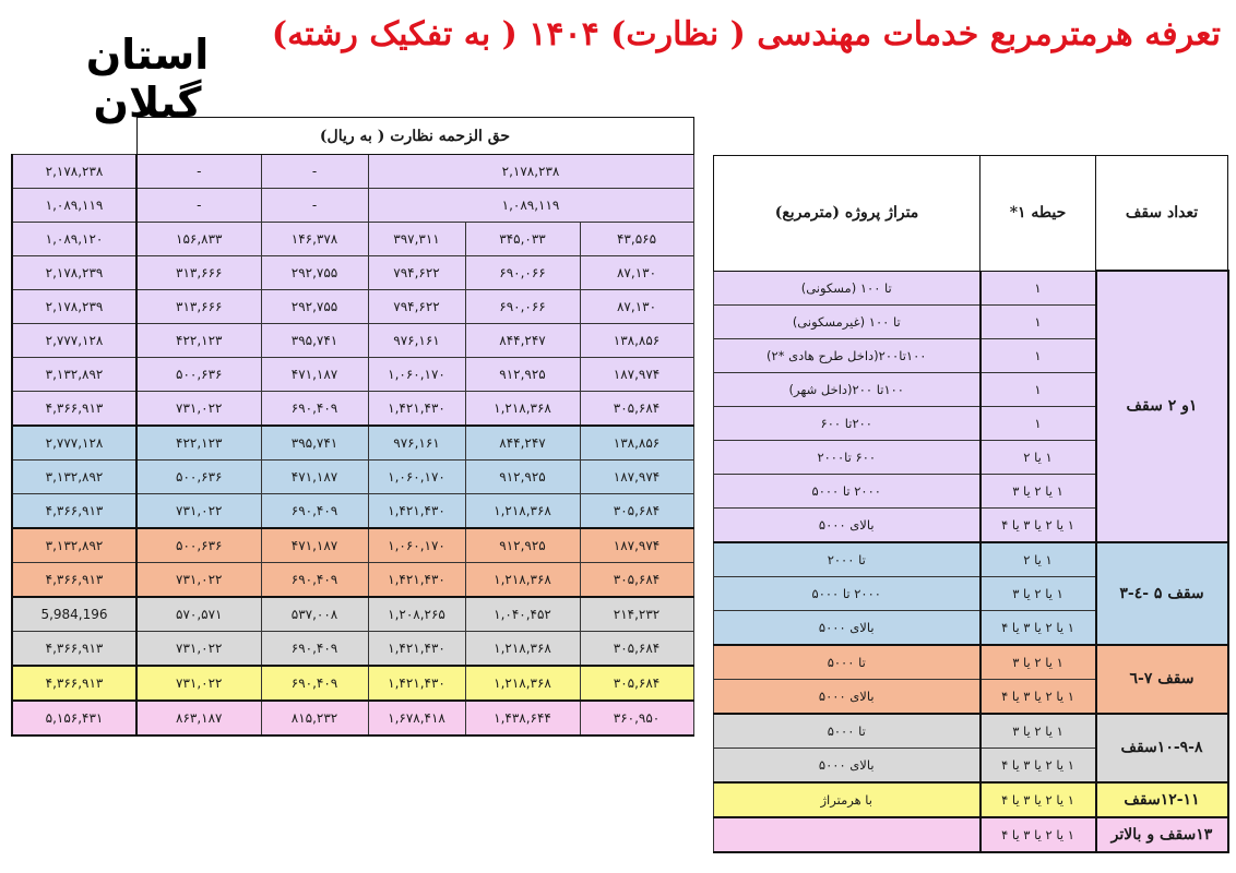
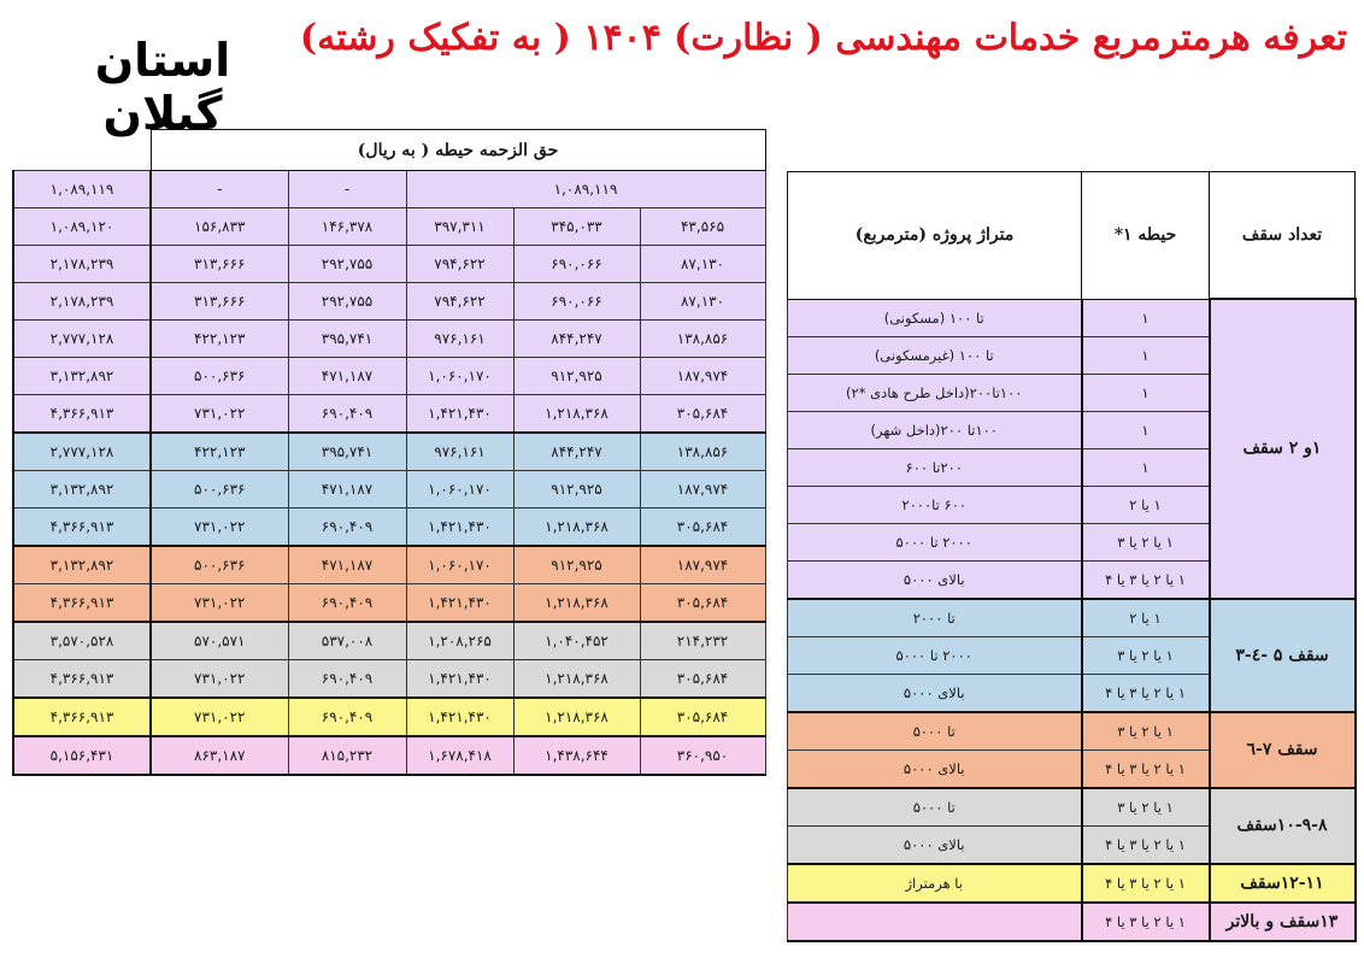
  تعرفه هرمترمربع خدمات مهندسی ( نظارت) ۱۴۰۴ ( به تفکیک رشته)
  استان گیلان
- 	حق الزحمه نظارت ( به ریال)
+ 	حق الزحمه حیطه ( به ریال)
- ۲,۱۷۸,۲۳۸	-	-	۲,۱۷۸,۲۳۸
  ۱,۰۸۹,۱۱۹	-	-	۱,۰۸۹,۱۱۹
  ۱,۰۸۹,۱۲۰	۱۵۶,۸۳۳	۱۴۶,۳۷۸	۳۹۷,۳۱۱	۳۴۵,۰۳۳	۴۳,۵۶۵
  ۲,۱۷۸,۲۳۹	۳۱۳,۶۶۶	۲۹۲,۷۵۵	۷۹۴,۶۲۲	۶۹۰,۰۶۶	۸۷,۱۳۰
  ۲,۱۷۸,۲۳۹	۳۱۳,۶۶۶	۲۹۲,۷۵۵	۷۹۴,۶۲۲	۶۹۰,۰۶۶	۸۷,۱۳۰
  ۲,۷۷۷,۱۲۸	۴۲۲,۱۲۳	۳۹۵,۷۴۱	۹۷۶,۱۶۱	۸۴۴,۲۴۷	۱۳۸,۸۵۶
  ۳,۱۳۲,۸۹۲	۵۰۰,۶۳۶	۴۷۱,۱۸۷	۱,۰۶۰,۱۷۰	۹۱۲,۹۲۵	۱۸۷,۹۷۴
  ۴,۳۶۶,۹۱۳	۷۳۱,۰۲۲	۶۹۰,۴۰۹	۱,۴۲۱,۴۳۰	۱,۲۱۸,۳۶۸	۳۰۵,۶۸۴
  ۲,۷۷۷,۱۲۸	۴۲۲,۱۲۳	۳۹۵,۷۴۱	۹۷۶,۱۶۱	۸۴۴,۲۴۷	۱۳۸,۸۵۶
  ۳,۱۳۲,۸۹۲	۵۰۰,۶۳۶	۴۷۱,۱۸۷	۱,۰۶۰,۱۷۰	۹۱۲,۹۲۵	۱۸۷,۹۷۴
  ۴,۳۶۶,۹۱۳	۷۳۱,۰۲۲	۶۹۰,۴۰۹	۱,۴۲۱,۴۳۰	۱,۲۱۸,۳۶۸	۳۰۵,۶۸۴
  ۳,۱۳۲,۸۹۲	۵۰۰,۶۳۶	۴۷۱,۱۸۷	۱,۰۶۰,۱۷۰	۹۱۲,۹۲۵	۱۸۷,۹۷۴
  ۴,۳۶۶,۹۱۳	۷۳۱,۰۲۲	۶۹۰,۴۰۹	۱,۴۲۱,۴۳۰	۱,۲۱۸,۳۶۸	۳۰۵,۶۸۴
- 5,984,196	۵۷۰,۵۷۱	۵۳۷,۰۰۸	۱,۲۰۸,۲۶۵	۱,۰۴۰,۴۵۲	۲۱۴,۲۳۲
+ ۳,۵۷۰,۵۲۸	۵۷۰,۵۷۱	۵۳۷,۰۰۸	۱,۲۰۸,۲۶۵	۱,۰۴۰,۴۵۲	۲۱۴,۲۳۲
  ۴,۳۶۶,۹۱۳	۷۳۱,۰۲۲	۶۹۰,۴۰۹	۱,۴۲۱,۴۳۰	۱,۲۱۸,۳۶۸	۳۰۵,۶۸۴
  ۴,۳۶۶,۹۱۳	۷۳۱,۰۲۲	۶۹۰,۴۰۹	۱,۴۲۱,۴۳۰	۱,۲۱۸,۳۶۸	۳۰۵,۶۸۴
  ۵,۱۵۶,۴۳۱	۸۶۳,۱۸۷	۸۱۵,۲۳۲	۱,۶۷۸,۴۱۸	۱,۴۳۸,۶۴۴	۳۶۰,۹۵۰
  متراژ پروژه (مترمربع)	حیطه ۱*	تعداد سقف
  تا ۱۰۰ (مسکونی)	۱	۱و ۲ سقف
  تا ۱۰۰ (غیرمسکونی)	۱
  ۱۰۰تا۲۰۰(داخل طرح هادی *۲)	۱
  ۱۰۰تا ۲۰۰(داخل شهر)	۱
  ۲۰۰تا ۶۰۰	۱
  ۶۰۰ تا۲۰۰۰	۱ یا ۲
  ۲۰۰۰ تا ۵۰۰۰	۱ یا ۲ یا ۳
  بالای ۵۰۰۰	۱ یا ۲ یا ۳ یا ۴
  تا ۲۰۰۰	۱ یا ۲	سقف ۵ -٤-۳
  ۲۰۰۰ تا ۵۰۰۰	۱ یا ۲ یا ۳
  بالای ۵۰۰۰	۱ یا ۲ یا ۳ یا ۴
  تا ۵۰۰۰	۱ یا ۲ یا ۳	سقف ۷-٦
  بالای ۵۰۰۰	۱ یا ۲ یا ۳ یا ۴
  تا ۵۰۰۰	۱ یا ۲ یا ۳	۱۰-۹-۸سقف
  بالای ۵۰۰۰	۱ یا ۲ یا ۳ یا ۴
  با هرمتراژ	۱ یا ۲ یا ۳ یا ۴	۱۲-۱۱سقف
  	۱ یا ۲ یا ۳ یا ۴	۱۳سقف و بالاتر
